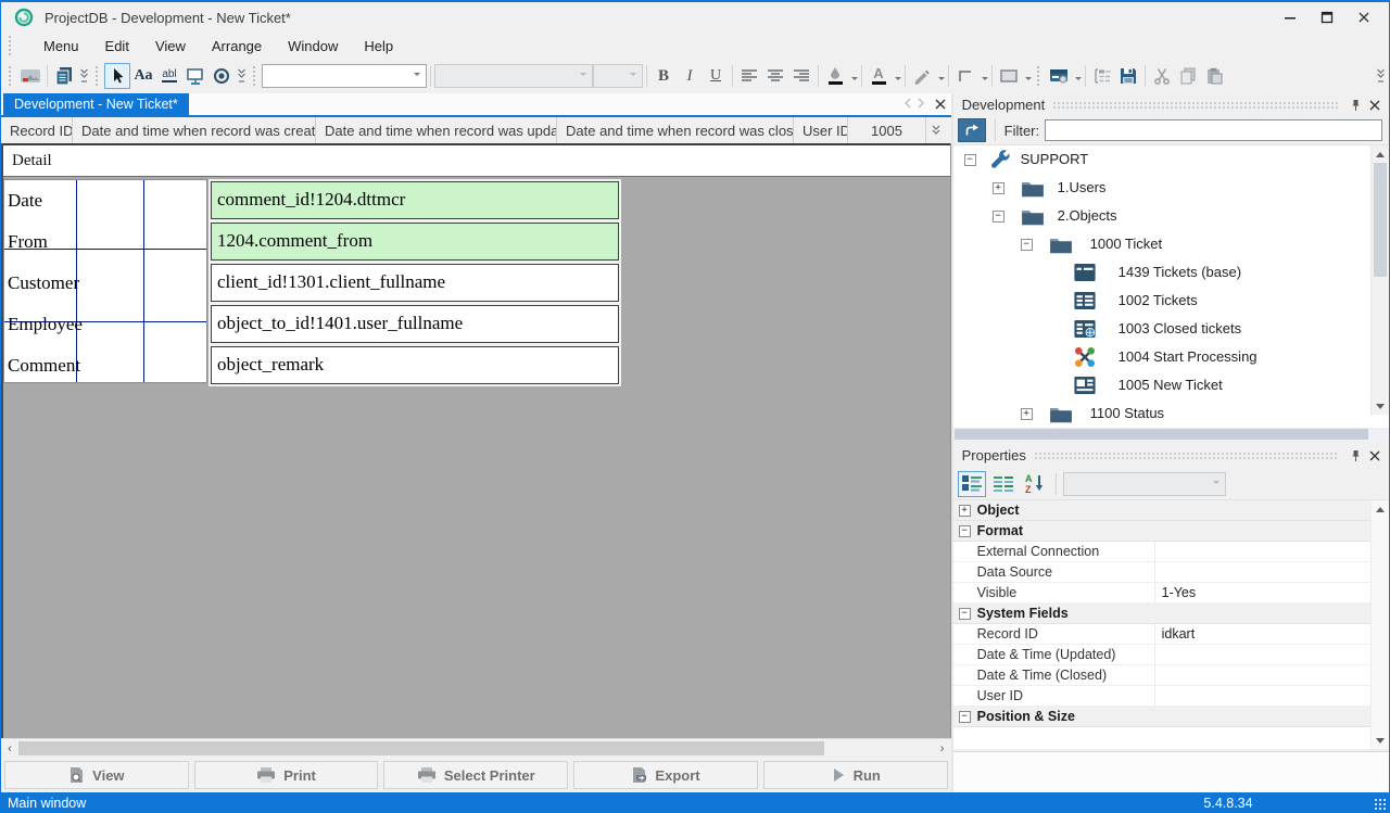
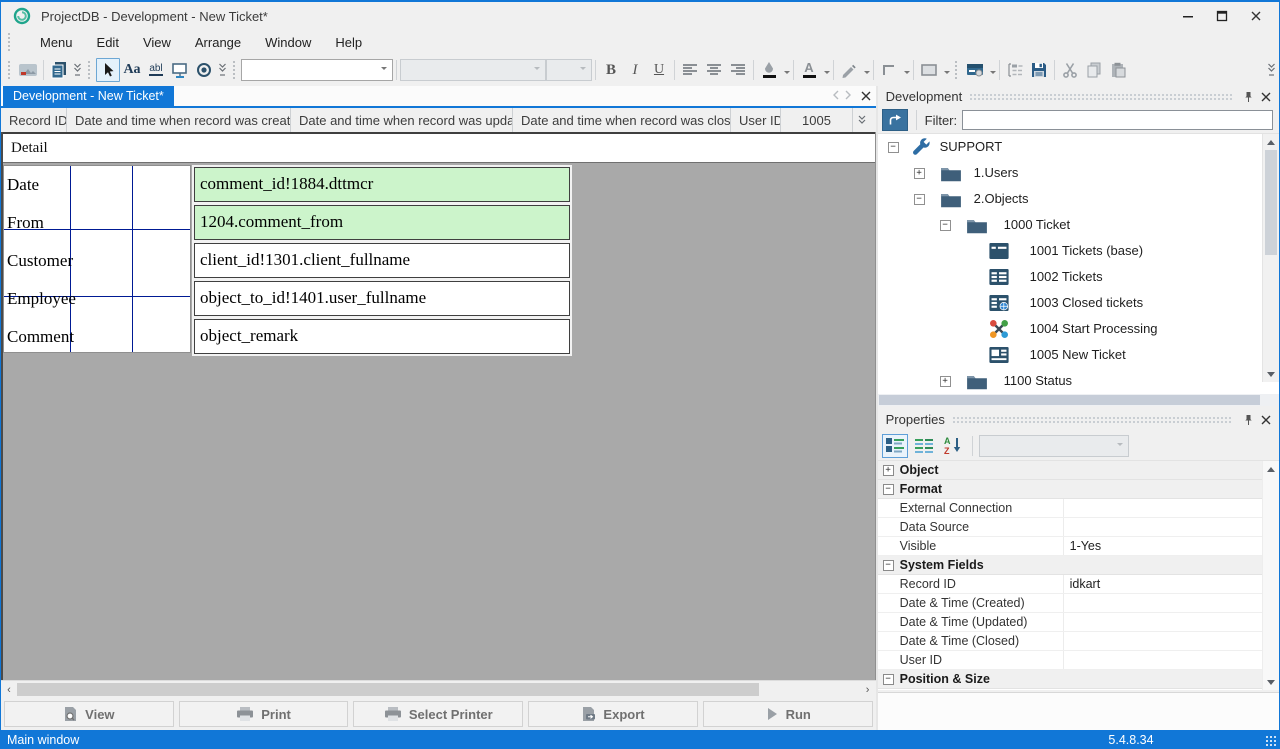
  ProjectDB - Development - New Ticket*
  Menu
  Edit
  View
  Arrange
  Window
  Help
  Aa
  abl
  B
  I
  U
  A
  Development - New Ticket*
  Record ID
  Date and time when record was creat
  Date and time when record was upda
  Date and time when record was clos
  User ID
  1005
  Detail
  Date
  From
  Customer
  Employee
  Comment
- comment_id!1204.dttmcr
+ comment_id!1884.dttmcr
  1204.comment_from
  client_id!1301.client_fullname
  object_to_id!1401.user_fullname
  object_remark
  ‹
  ›
  View
  Print
  Select Printer
  Export
  Run
  Development
  Filter:
  −
  SUPPORT
  +
  1.Users
  −
  2.Objects
  −
  1000 Ticket
- 1439 Tickets (base)
+ 1001 Tickets (base)
  1002 Tickets
  1003 Closed tickets
  1004 Start Processing
  1005 New Ticket
  +
  1100 Status
  Properties
  A
  Z
  +
  Object
  −
  Format
  External Connection
  Data Source
  Visible
  1-Yes
  −
  System Fields
  Record ID
  idkart
+ Date & Time (Created)
  Date & Time (Updated)
  Date & Time (Closed)
  User ID
  −
  Position & Size
  Main window
  5.4.8.34
